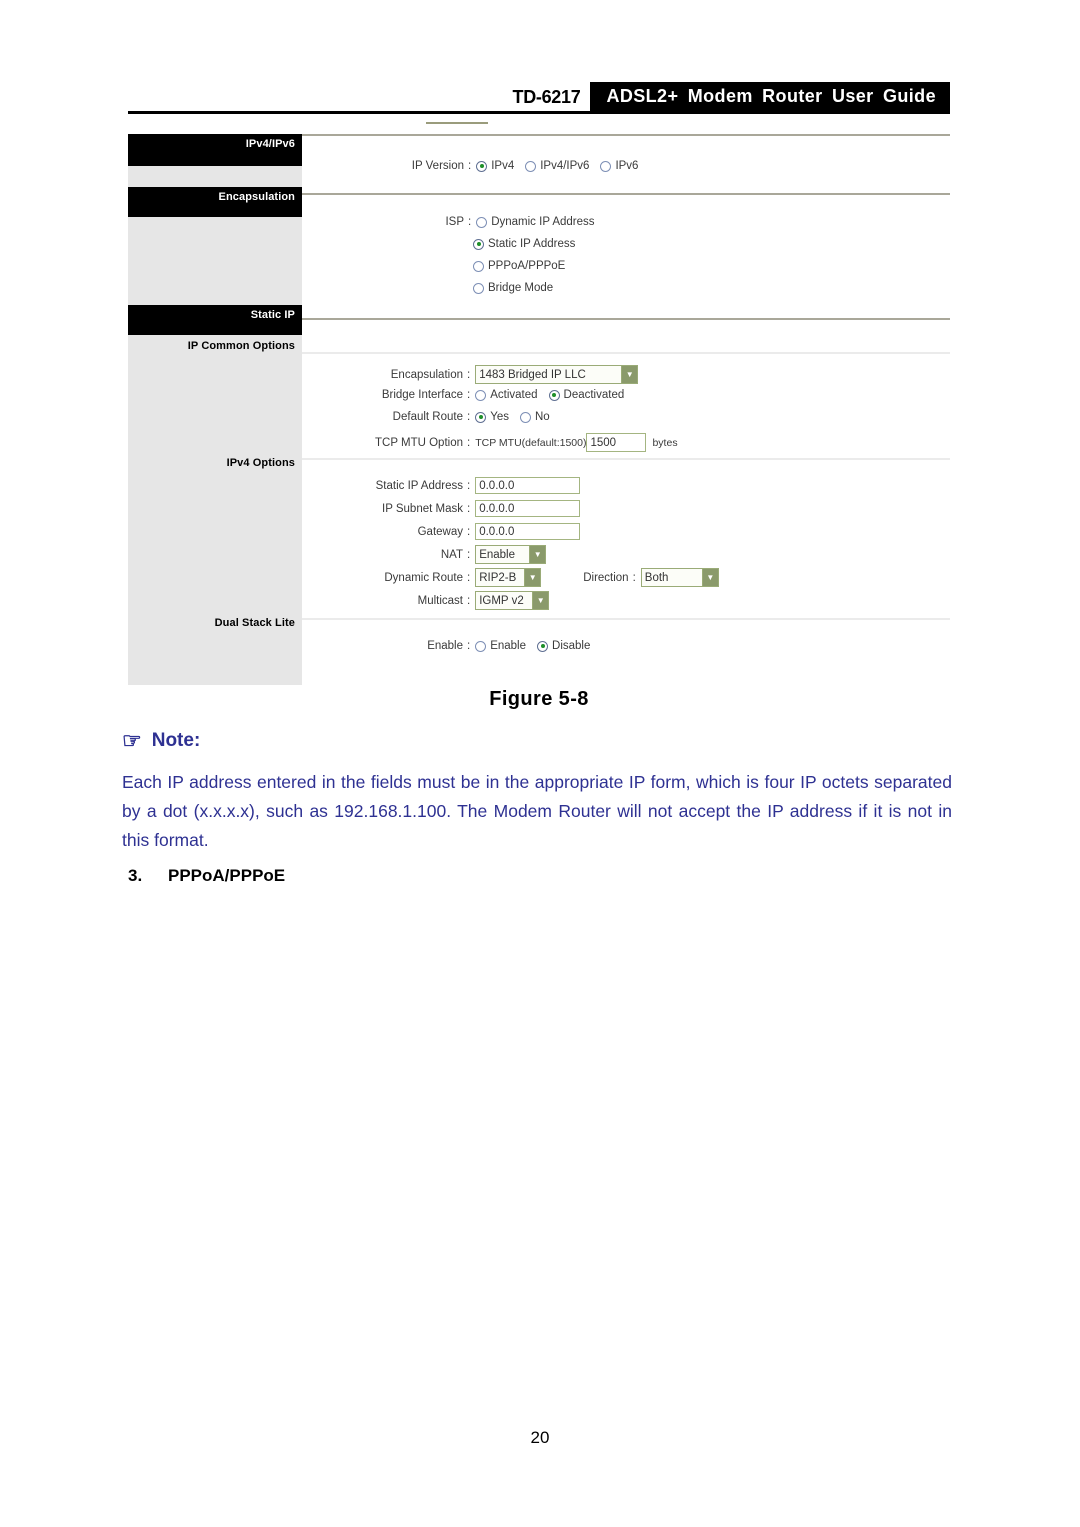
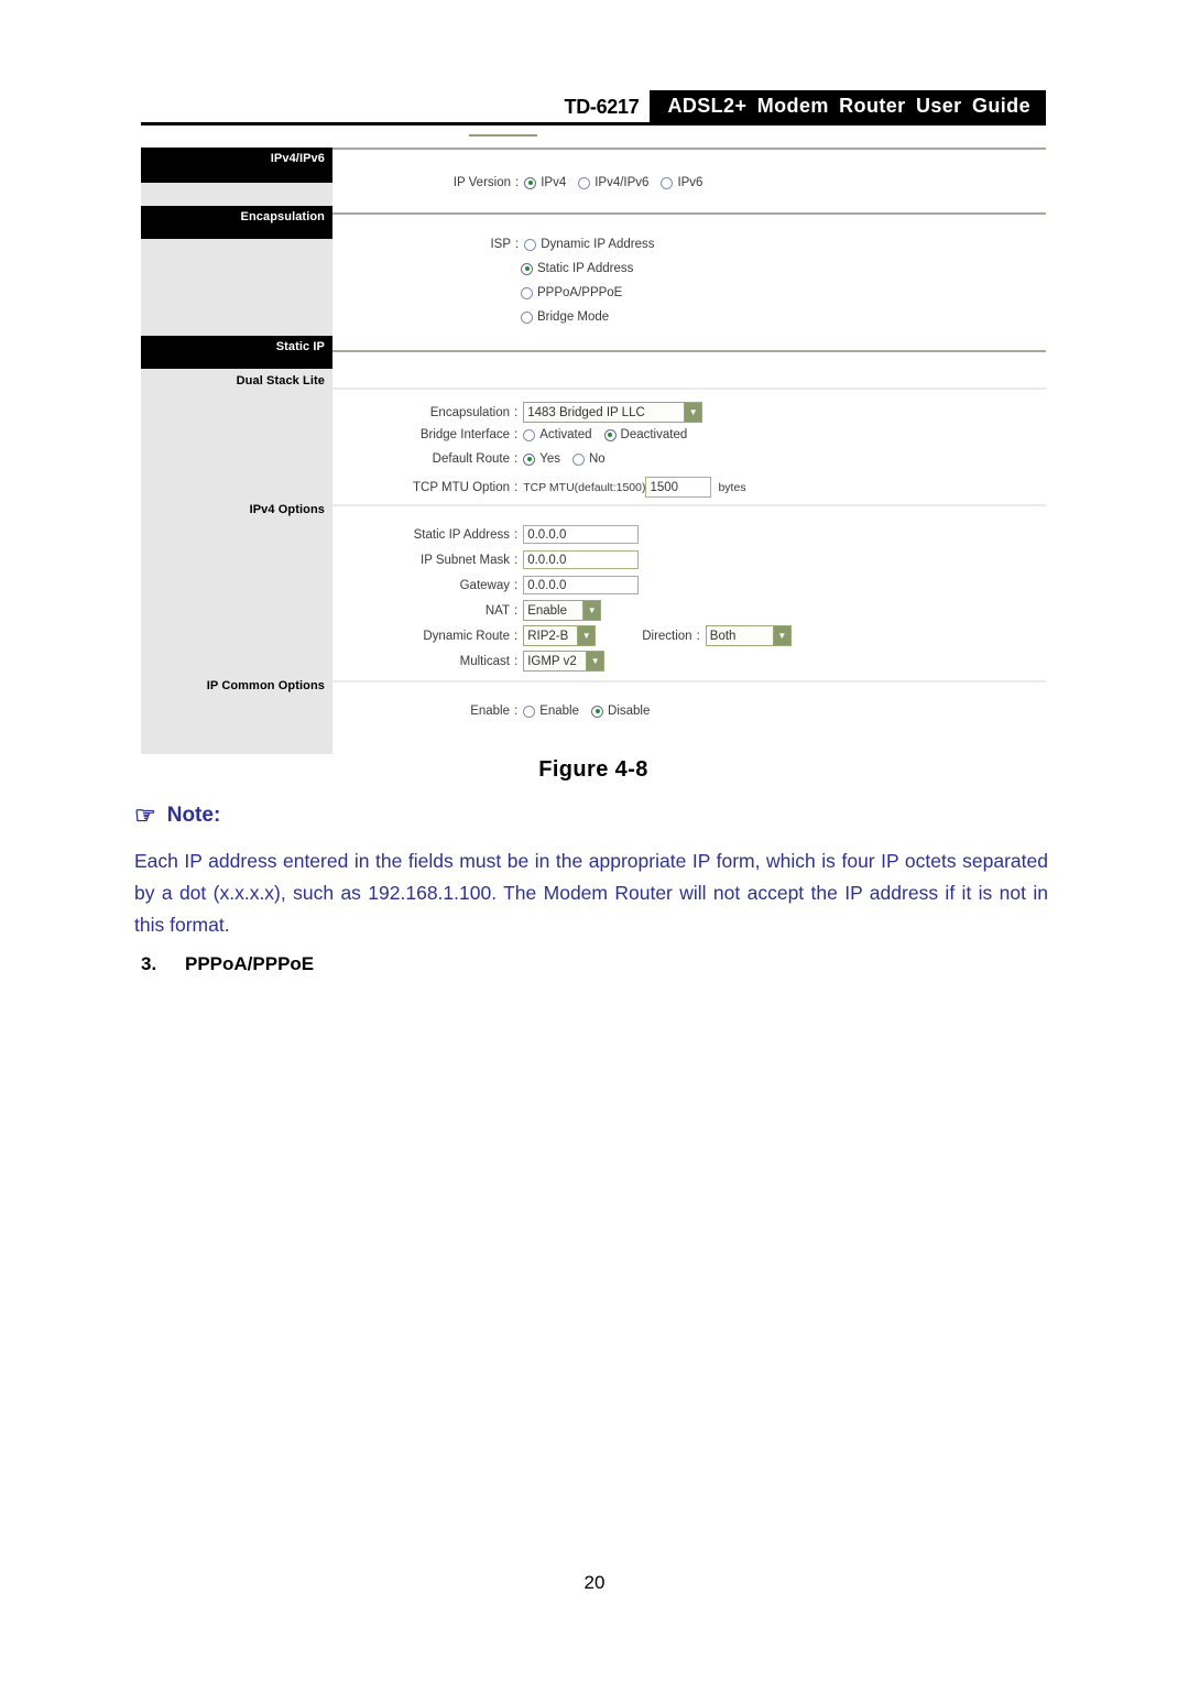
  TD-6217
  ADSL2+ Modem Router User Guide
  IPv4/IPv6
  Encapsulation
  Static IP
- IP Common Options
+ Dual Stack Lite
  IPv4 Options
- Dual Stack Lite
+ IP Common Options
  IP Version
  :
  IPv4
  IPv4/IPv6
  IPv6
  ISP
  :
  Dynamic IP Address
  Static IP Address
  PPPoA/PPPoE
  Bridge Mode
  Encapsulation
  :
  1483 Bridged IP LLC
  ▼
  Bridge Interface
  :
  Activated
  Deactivated
  Default Route
  :
  Yes
  No
  TCP MTU Option
  :
  TCP MTU(default:1500)
  1500
  bytes
  Static IP Address
  :
  0.0.0.0
  IP Subnet Mask
  :
  0.0.0.0
  Gateway
  :
  0.0.0.0
  NAT
  :
  Enable
  ▼
  Dynamic Route
  :
  RIP2-B
  ▼
  Direction
  :
  Both
  ▼
  Multicast
  :
  IGMP v2
  ▼
  Enable
  :
  Enable
  Disable
- Figure 5-8
+ Figure 4-8
  ☞
  Note:
  Each IP address entered in the fields must be in the appropriate IP form, which is four IP octets separated by a dot (x.x.x.x), such as 192.168.1.100. The Modem Router will not accept the IP address if it is not in this format.
  3.
  PPPoA/PPPoE
  20
